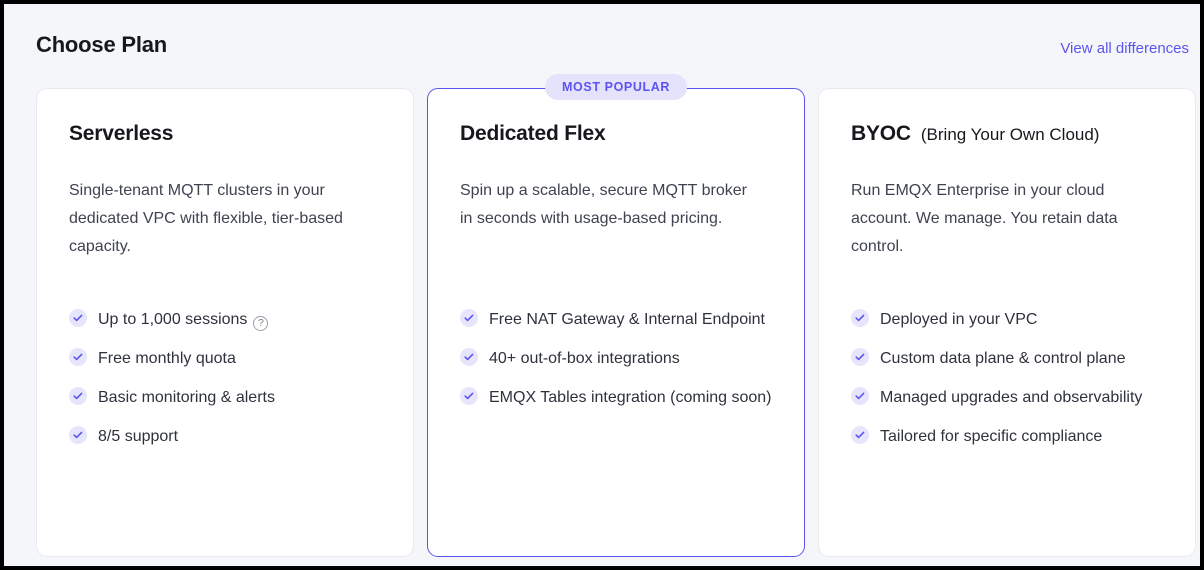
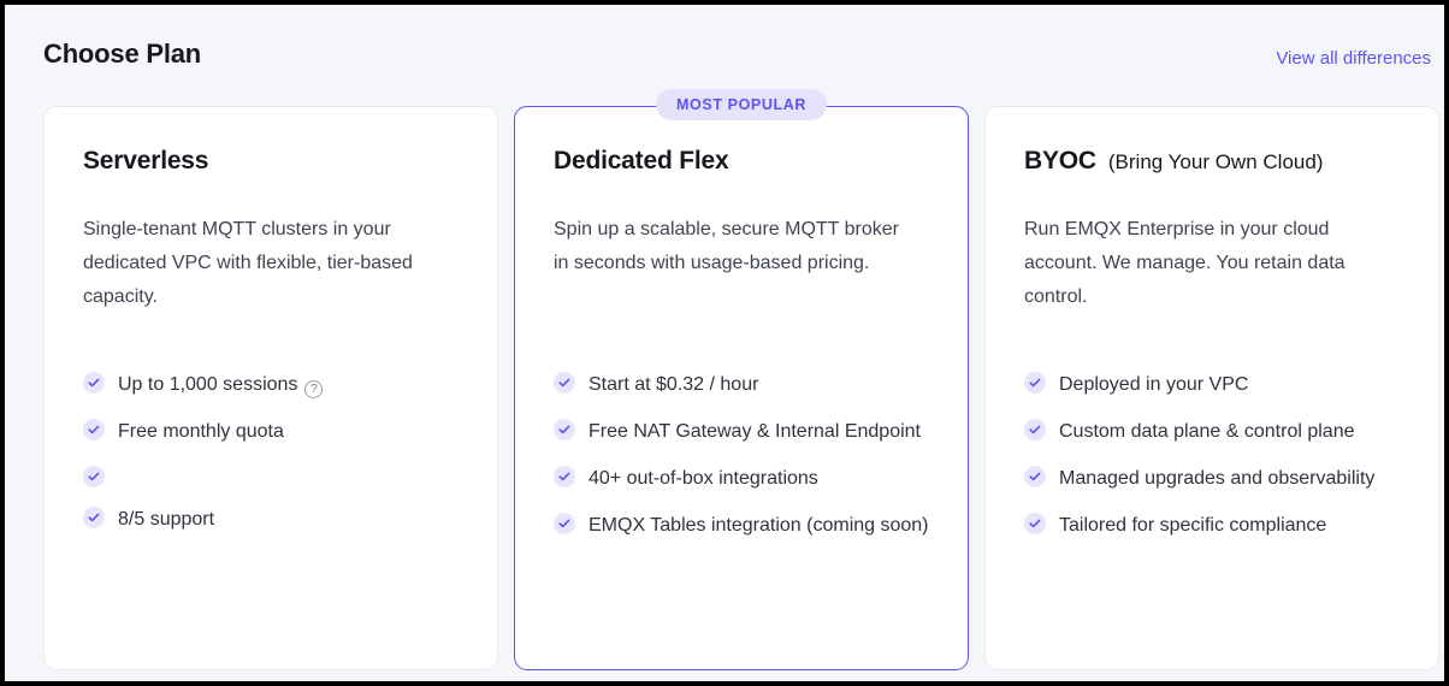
  Choose Plan
  View all differences
  Serverless
  Single-tenant MQTT clusters in your dedicated VPC with flexible, tier-based capacity.
  Up to 1,000 sessions ?
  Free monthly quota
- Basic monitoring & alerts
  8/5 support
  MOST POPULAR
  Dedicated Flex
  Spin up a scalable, secure MQTT broker in seconds with usage-based pricing.
+ Start at $0.32 / hour
  Free NAT Gateway & Internal Endpoint
  40+ out-of-box integrations
  EMQX Tables integration (coming soon)
  BYOC
  (Bring Your Own Cloud)
  Run EMQX Enterprise in your cloud account. We manage. You retain data control.
  Deployed in your VPC
  Custom data plane & control plane
  Managed upgrades and observability
  Tailored for specific compliance
